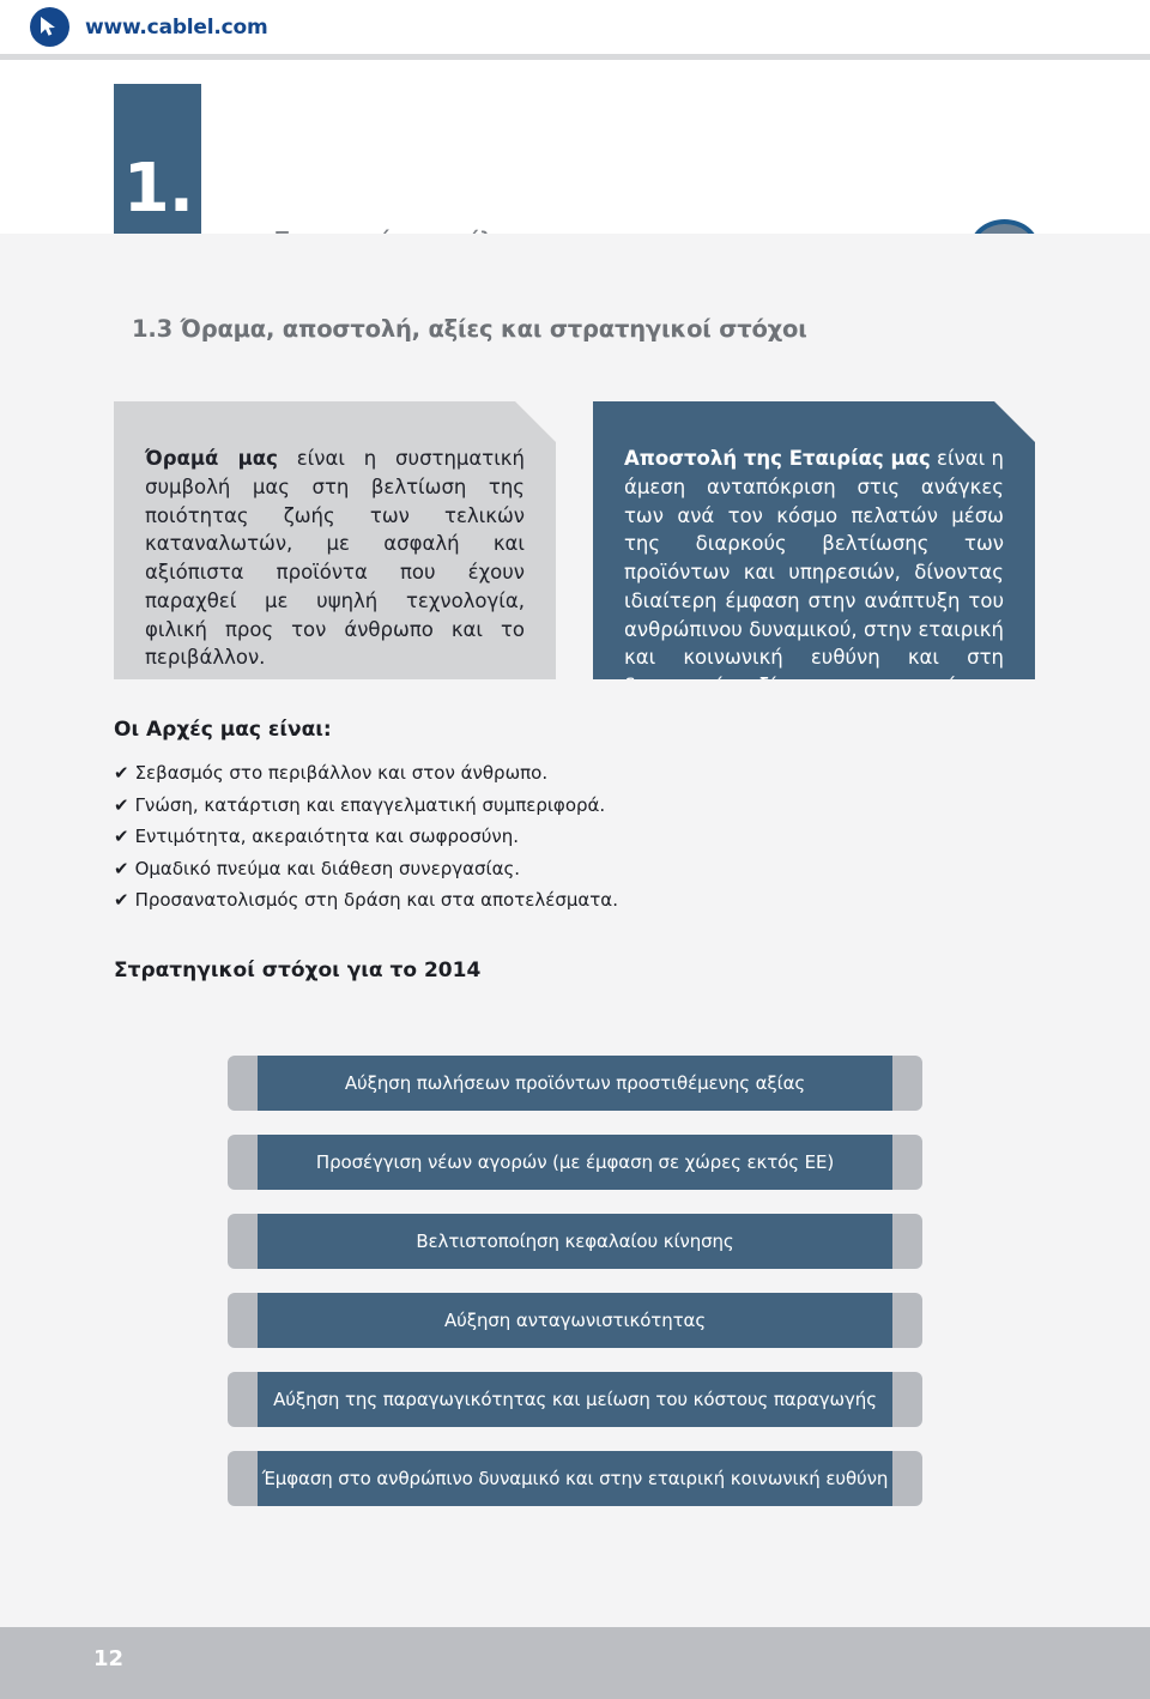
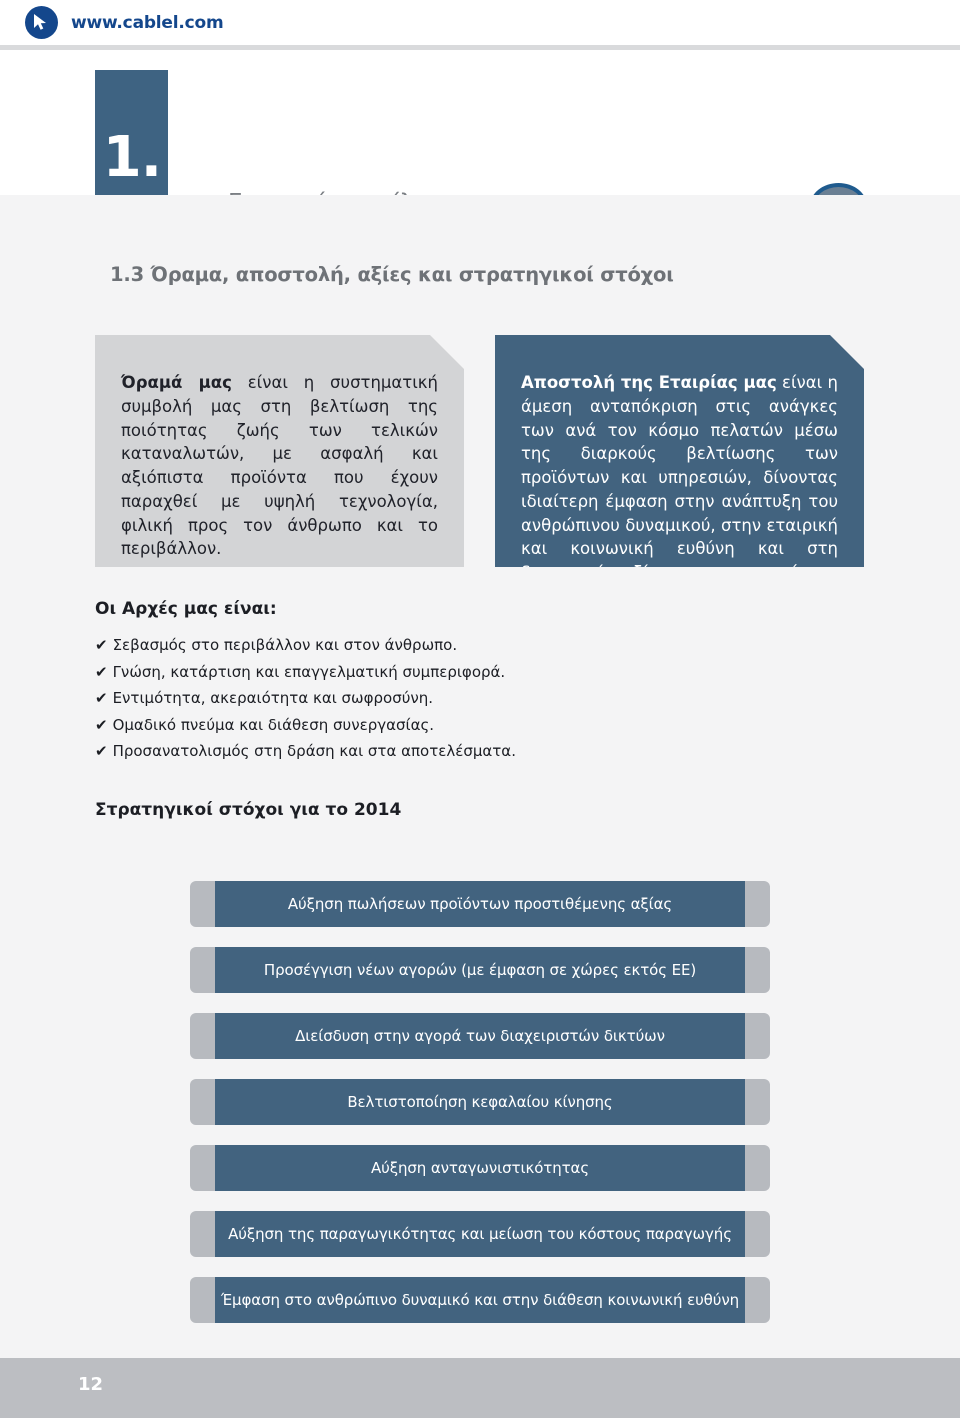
  www.cablel.com
  1.
  1.3 Όραμα, αποστολή, αξίες και στρατηγικοί στόχοι
  Όραμά μας είναι η συστηματική συμβολή μας στη βελτίωση της ποιότητας ζωής των τελικών καταναλωτών, με ασφαλή και αξιόπιστα προϊόντα που έχουν παραχθεί με υψηλή τεχνολογία, φιλική προς τον άνθρωπο και το περιβάλλον.
  Αποστολή της Εταιρίας μας είναι η άμεση ανταπόκριση στις ανάγκες των ανά τον κόσμο πελατών μέσω της διαρκούς βελτίωσης των προϊόντων και υπηρεσιών, δίνοντας ιδιαίτερη έμφαση στην ανάπτυξη του ανθρώπινου δυναμικού, στην εταιρική και κοινωνική ευθύνη και στη
  Οι Αρχές μας είναι:
  ✔ Σεβασμός στο περιβάλλον και στον άνθρωπο.
  ✔ Γνώση, κατάρτιση και επαγγελματική συμπεριφορά.
  ✔ Εντιμότητα, ακεραιότητα και σωφροσύνη.
  ✔ Ομαδικό πνεύμα και διάθεση συνεργασίας.
  ✔ Προσανατολισμός στη δράση και στα αποτελέσματα.
  Στρατηγικοί στόχοι για το 2014
  Αύξηση πωλήσεων προϊόντων προστιθέμενης αξίας
  Προσέγγιση νέων αγορών (με έμφαση σε χώρες εκτός ΕΕ)
+ Διείσδυση στην αγορά των διαχειριστών δικτύων
  Βελτιστοποίηση κεφαλαίου κίνησης
  Αύξηση ανταγωνιστικότητας
  Αύξηση της παραγωγικότητας και μείωση του κόστους παραγωγής
- Έμφαση στο ανθρώπινο δυναμικό και στην εταιρική κοινωνική ευθύνη
+ Έμφαση στο ανθρώπινο δυναμικό και στην διάθεση κοινωνική ευθύνη
  12
